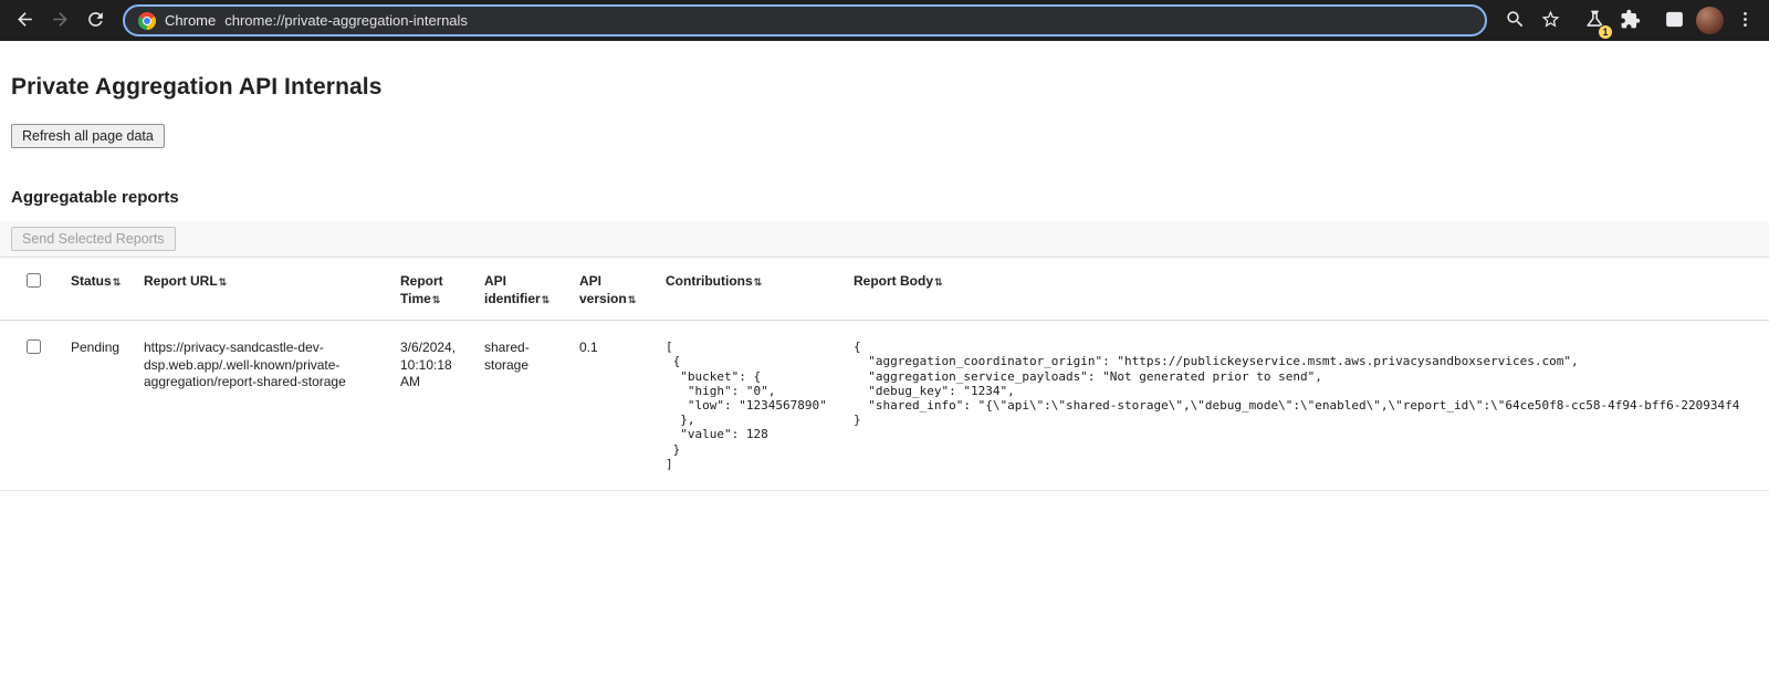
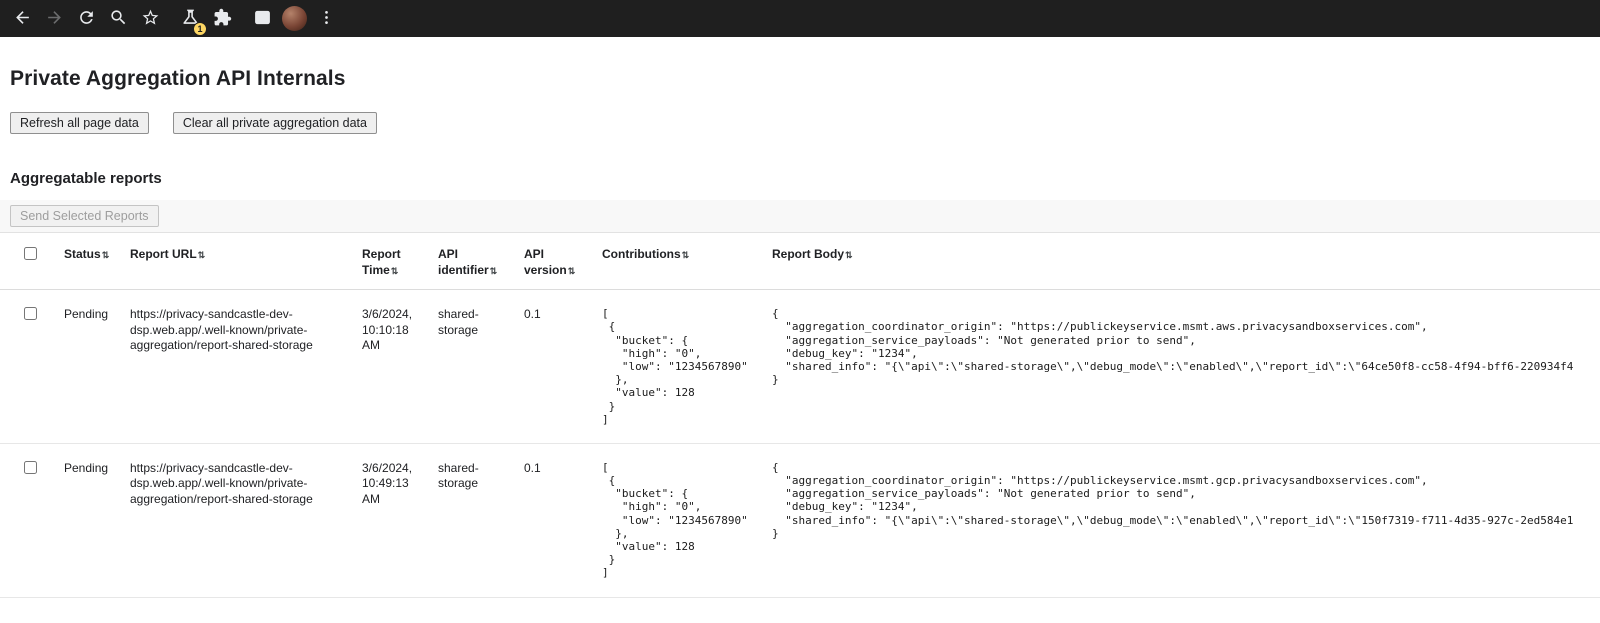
- Chrome
- chrome://private-aggregation-internals
  1
  Private Aggregation API Internals
  Refresh all page data
+ Clear all private aggregation data
  Aggregatable reports
  Send Selected Reports
  	Status⇅	Report URL⇅	Report Time⇅	API identifier⇅	API version⇅	Contributions⇅	Report Body⇅
  	Pending	https://privacy-sandcastle-dev-dsp.web.app/.well-known/private-aggregation/report-shared-storage	3/6/2024, 10:10:18 AM	shared-storage	0.1	[ { "bucket": { "high": "0", "low": "1234567890" }, "value": 128 } ]	{ "aggregation_coordinator_origin": "https://publickeyservice.msmt.aws.privacysandboxservices.com", "aggregation_service_payloads": "Not generated prior to send", "debug_key": "1234", "shared_info": "{\"api\":\"shared-storage\",\"debug_mode\":\"enabled\",\"report_id\":\"64ce50f8-cc58-4f94-bff6-220934f4 }
+ 	Pending	https://privacy-sandcastle-dev-dsp.web.app/.well-known/private-aggregation/report-shared-storage	3/6/2024, 10:49:13 AM	shared-storage	0.1	[ { "bucket": { "high": "0", "low": "1234567890" }, "value": 128 } ]	{ "aggregation_coordinator_origin": "https://publickeyservice.msmt.gcp.privacysandboxservices.com", "aggregation_service_payloads": "Not generated prior to send", "debug_key": "1234", "shared_info": "{\"api\":\"shared-storage\",\"debug_mode\":\"enabled\",\"report_id\":\"150f7319-f711-4d35-927c-2ed584e1 }
